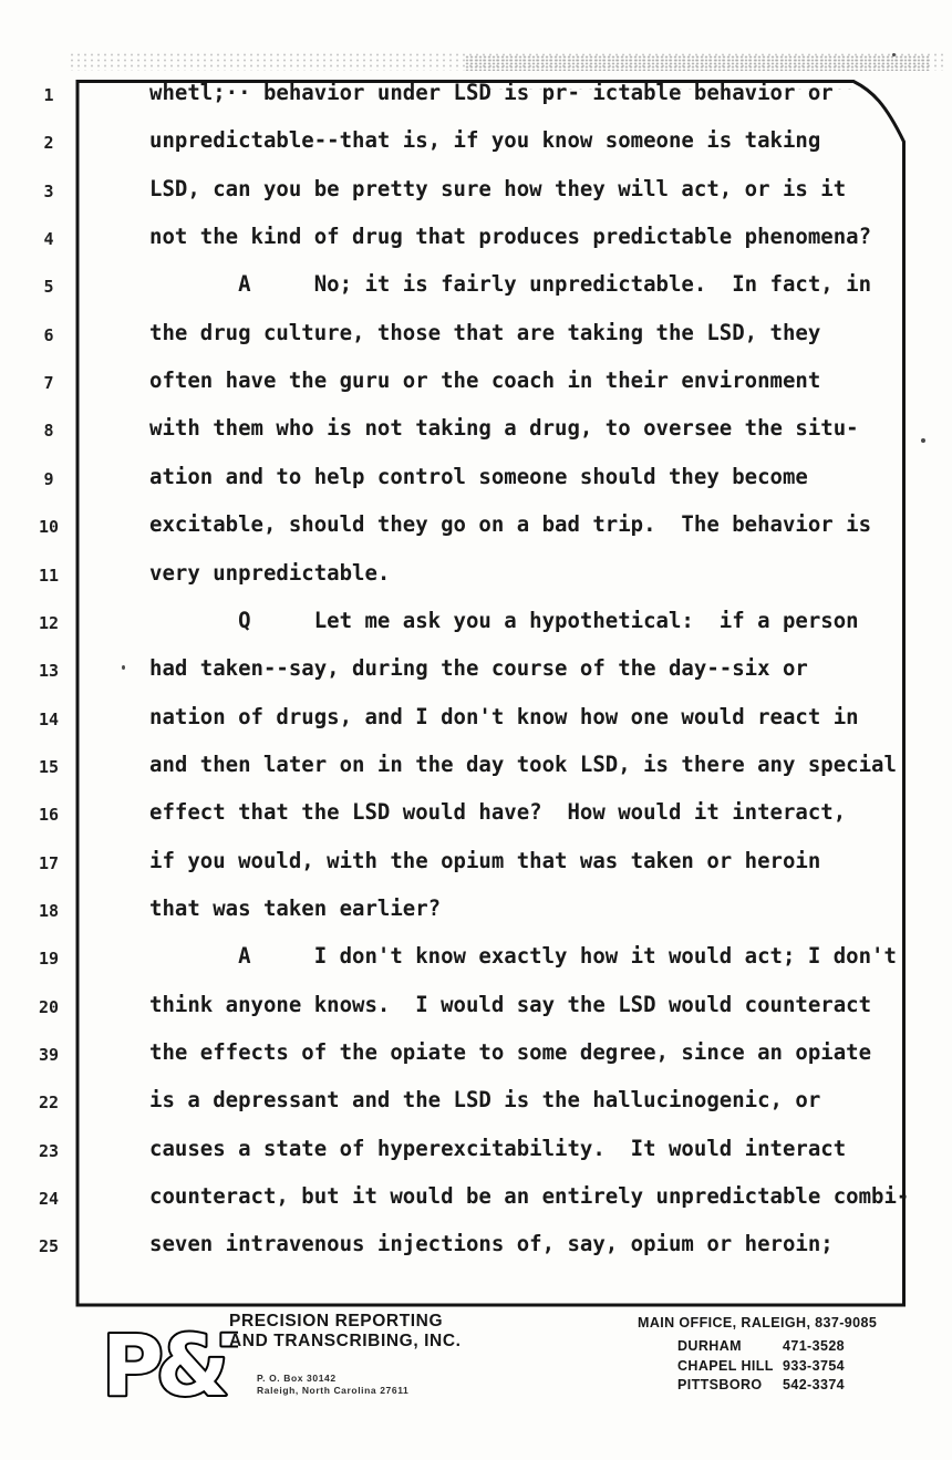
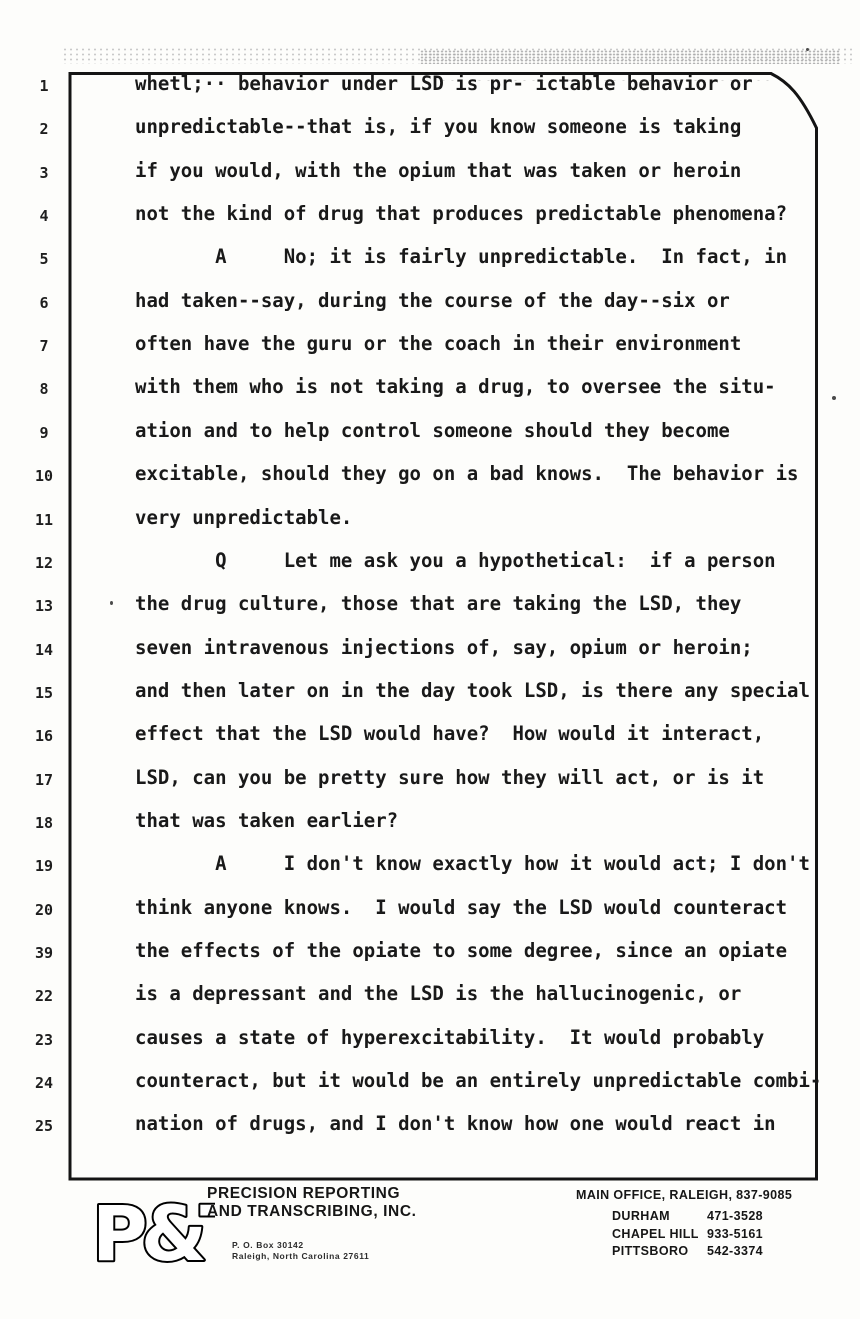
  1
  2
  3
  4
  5
  6
  7
  8
  9
  10
  11
  12
  13
  14
  15
  16
  17
  18
  19
  20
  39
  22
  23
  24
  25
  whetl;·· behavior under LSD is pr- ictable behavior or
  unpredictable--that is, if you know someone is taking
- LSD, can you be pretty sure how they will act, or is it
+ if you would, with the opium that was taken or heroin
  not the kind of drug that produces predictable phenomena?
  A No; it is fairly unpredictable. In fact, in
- the drug culture, those that are taking the LSD, they
+ had taken--say, during the course of the day--six or
  often have the guru or the coach in their environment
  with them who is not taking a drug, to oversee the situ-
  ation and to help control someone should they become
- excitable, should they go on a bad trip. The behavior is
+ excitable, should they go on a bad knows. The behavior is
  very unpredictable.
  Q Let me ask you a hypothetical: if a person
- had taken--say, during the course of the day--six or
+ the drug culture, those that are taking the LSD, they
- nation of drugs, and I don't know how one would react in
+ seven intravenous injections of, say, opium or heroin;
  and then later on in the day took LSD, is there any special
  effect that the LSD would have? How would it interact,
- if you would, with the opium that was taken or heroin
+ LSD, can you be pretty sure how they will act, or is it
  that was taken earlier?
  A I don't know exactly how it would act; I don't
  think anyone knows. I would say the LSD would counteract
  the effects of the opiate to some degree, since an opiate
  is a depressant and the LSD is the hallucinogenic, or
- causes a state of hyperexcitability. It would interact
+ causes a state of hyperexcitability. It would probably
  counteract, but it would be an entirely unpredictable combi-
- seven intravenous injections of, say, opium or heroin;
+ nation of drugs, and I don't know how one would react in
  PRECISION REPORTING
  AND TRANSCRIBING, INC.
  P. O. Box 30142
  Raleigh, North Carolina 27611
  MAIN OFFICE, RALEIGH, 837-9085
  DURHAM
  471-3528
  CHAPEL HILL
- 933-3754
+ 933-5161
  PITTSBORO
  542-3374
